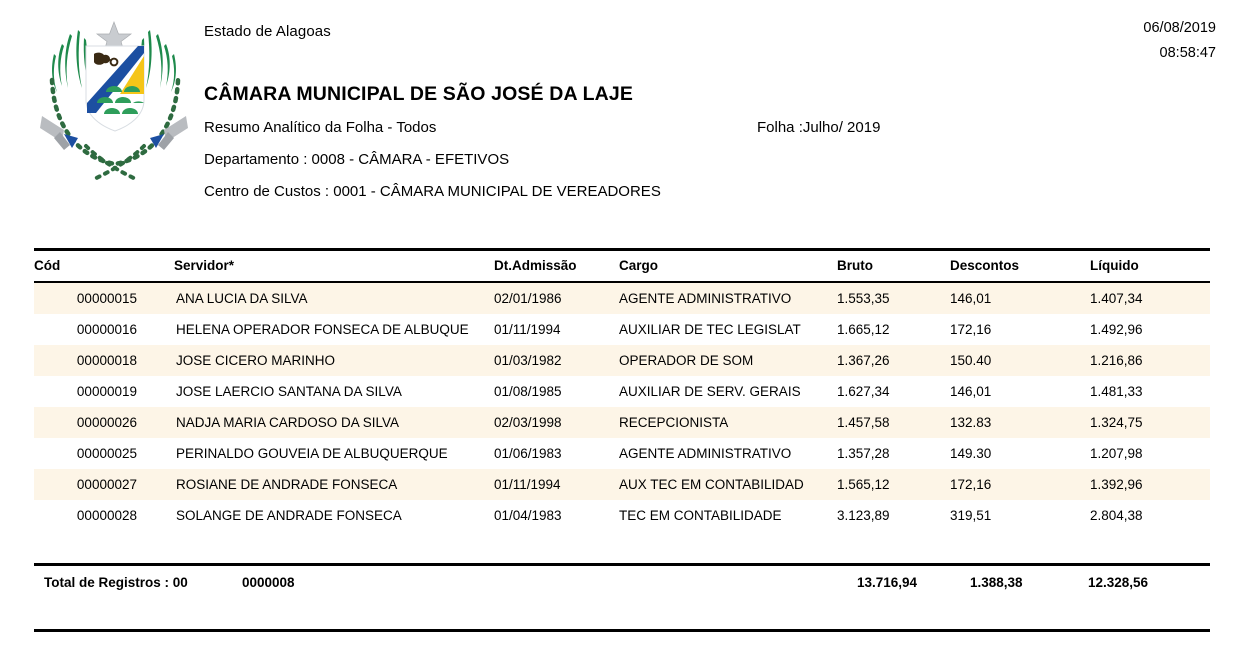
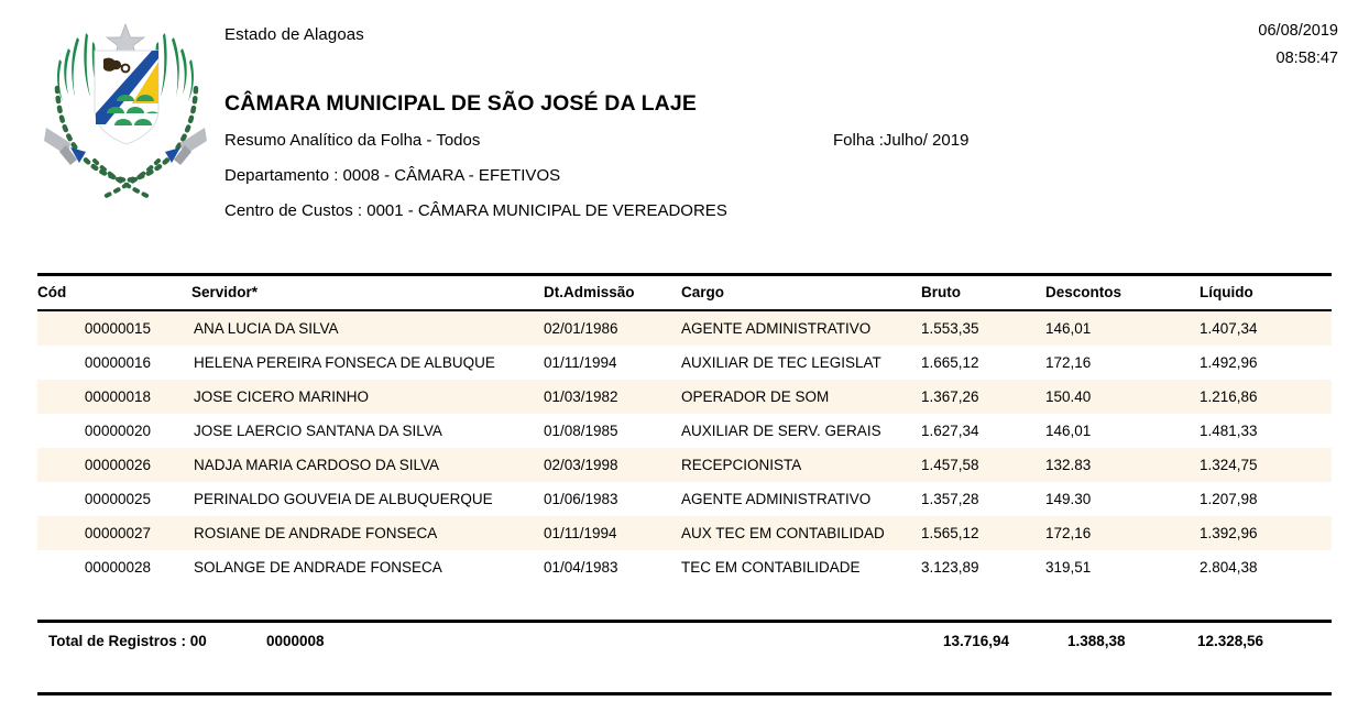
  Estado de Alagoas
  CÂMARA MUNICIPAL DE SÃO JOSÉ DA LAJE
  Resumo Analítico da Folha - Todos
  Folha :Julho/ 2019
  Departamento : 0008 - CÂMARA - EFETIVOS
  Centro de Custos : 0001 - CÂMARA MUNICIPAL DE VEREADORES
  06/08/2019
  08:58:47
  Cód	Servidor*	Dt.Admissão	Cargo	Bruto	Descontos	Líquido
  00000015	ANA LUCIA DA SILVA	02/01/1986	AGENTE ADMINISTRATIVO	1.553,35	146,01	1.407,34
- 00000016	HELENA OPERADOR FONSECA DE ALBUQUE	01/11/1994	AUXILIAR DE TEC LEGISLAT	1.665,12	172,16	1.492,96
+ 00000016	HELENA PEREIRA FONSECA DE ALBUQUE	01/11/1994	AUXILIAR DE TEC LEGISLAT	1.665,12	172,16	1.492,96
  00000018	JOSE CICERO MARINHO	01/03/1982	OPERADOR DE SOM	1.367,26	150.40	1.216,86
- 00000019	JOSE LAERCIO SANTANA DA SILVA	01/08/1985	AUXILIAR DE SERV. GERAIS	1.627,34	146,01	1.481,33
+ 00000020	JOSE LAERCIO SANTANA DA SILVA	01/08/1985	AUXILIAR DE SERV. GERAIS	1.627,34	146,01	1.481,33
  00000026	NADJA MARIA CARDOSO DA SILVA	02/03/1998	RECEPCIONISTA	1.457,58	132.83	1.324,75
  00000025	PERINALDO GOUVEIA DE ALBUQUERQUE	01/06/1983	AGENTE ADMINISTRATIVO	1.357,28	149.30	1.207,98
  00000027	ROSIANE DE ANDRADE FONSECA	01/11/1994	AUX TEC EM CONTABILIDAD	1.565,12	172,16	1.392,96
  00000028	SOLANGE DE ANDRADE FONSECA	01/04/1983	TEC EM CONTABILIDADE	3.123,89	319,51	2.804,38
  Total de Registros : 00
  0000008
  13.716,94
  1.388,38
  12.328,56
